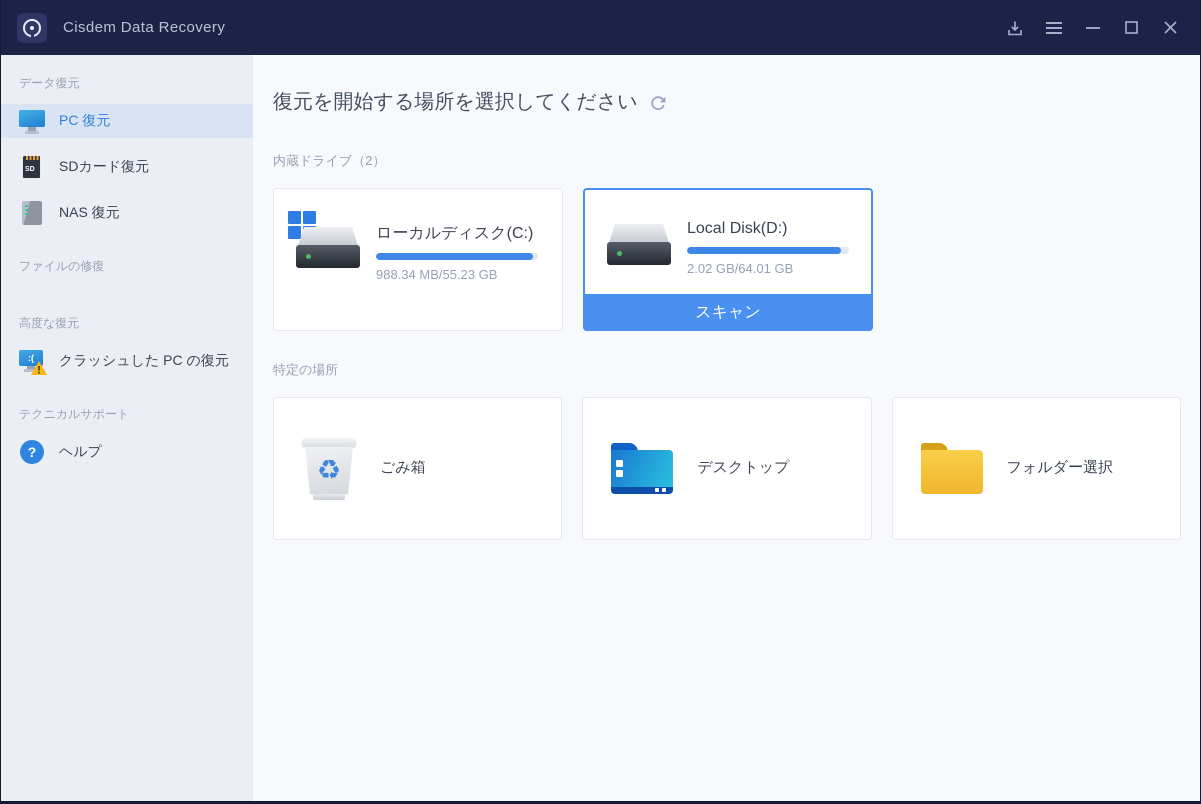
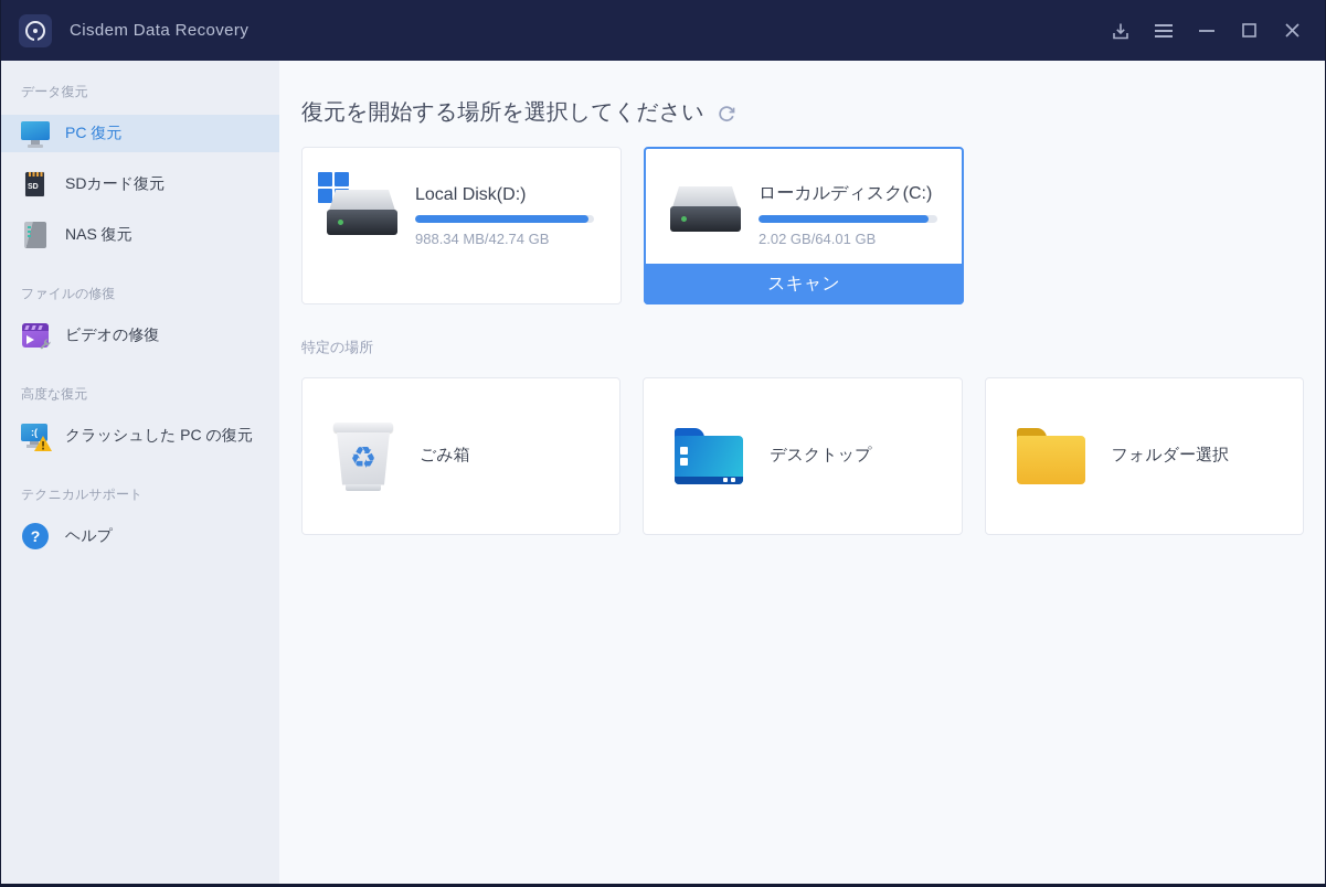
  Cisdem Data Recovery
  データ復元
  PC 復元
  SDカード復元
  NAS 復元
  ファイルの修復
+ ビデオの修復
  高度な復元
  :(
  クラッシュした PC の復元
  テクニカルサポート
  ?
  ヘルプ
  復元を開始する場所を選択してください
- 内蔵ドライブ（2）
- ローカルディスク(C:)
+ Local Disk(D:)
- 988.34 MB/55.23 GB
+ 988.34 MB/42.74 GB
- Local Disk(D:)
+ ローカルディスク(C:)
  2.02 GB/64.01 GB
  スキャン
  特定の場所
  ♻
  ごみ箱
  デスクトップ
  フォルダー選択
